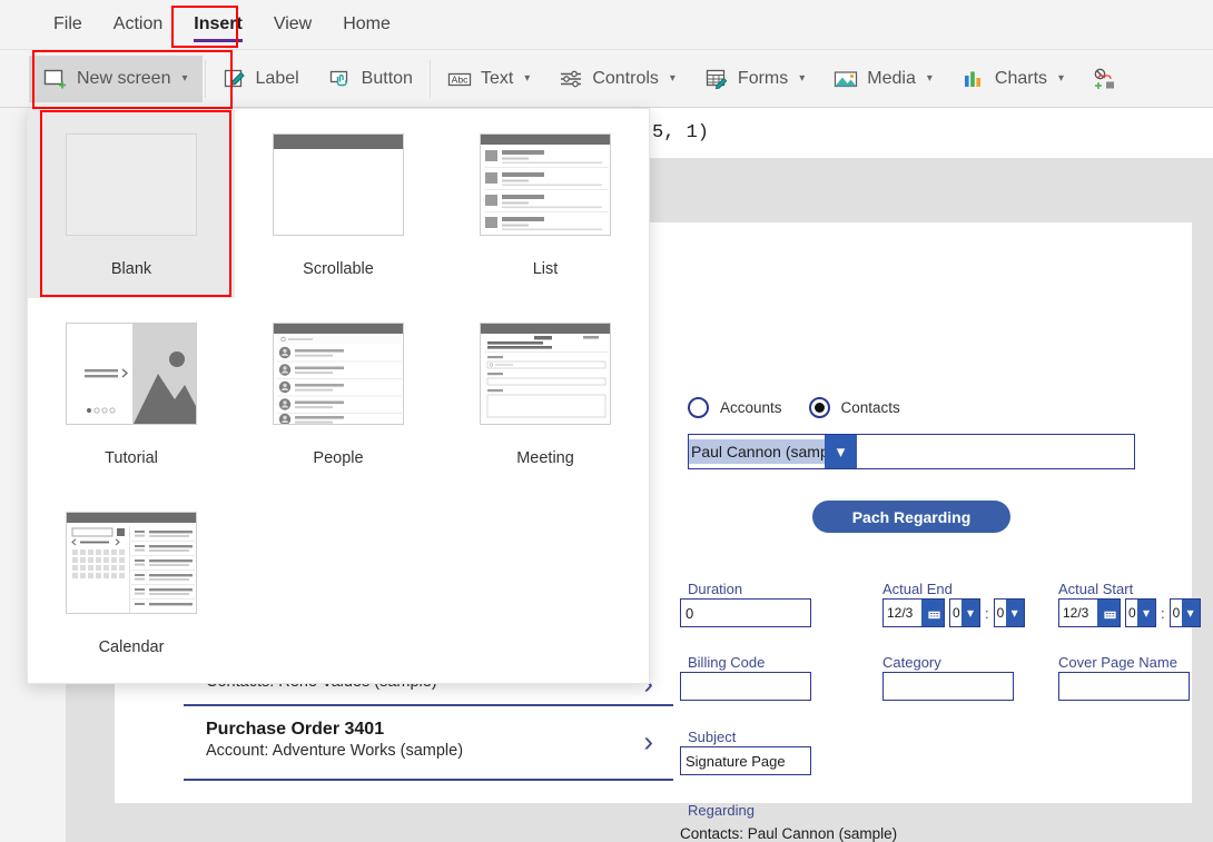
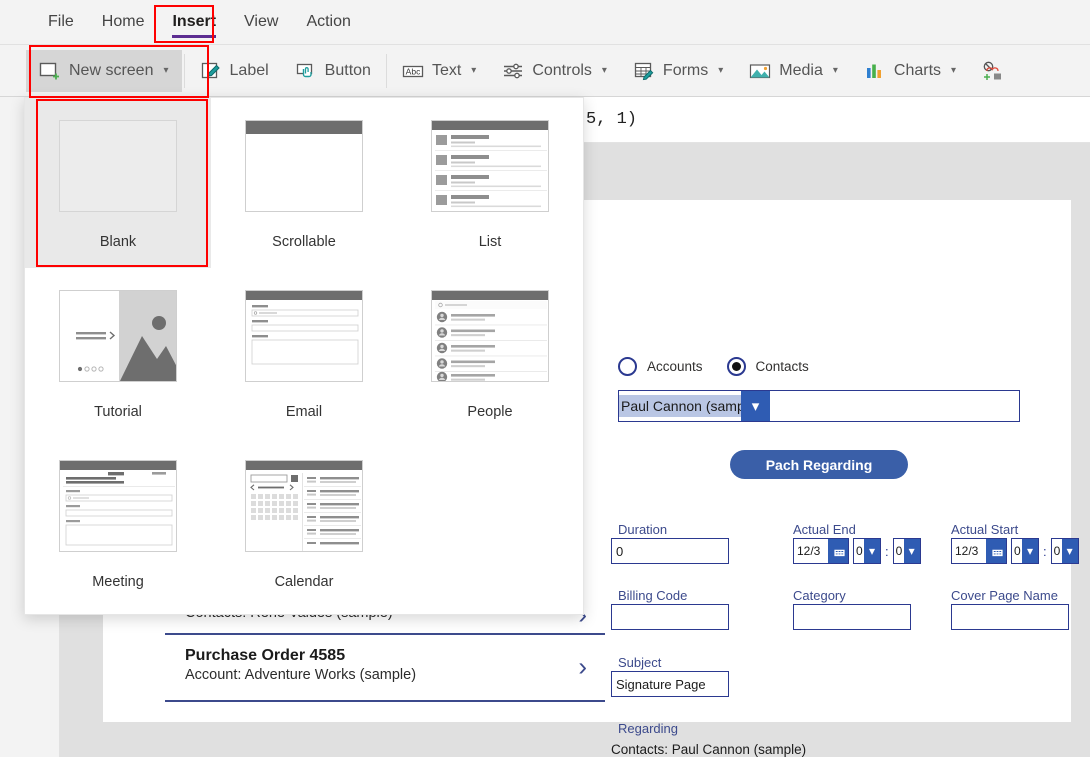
  File
- Action
+ Home
  Insert
  View
- Home
+ Action
  New screen
  ▾
  Label
  Button
  Abc
  Text
  ▾
  Controls
  ▾
  Forms
  ▾
  Media
  ▾
  Charts
  ▾
  5, 1)
  Accounts
  Contacts
  Paul Cannon (sam
  ▾
  Pach Regarding
  Duration
  Actual End
  Actual Start
  0
  12/3
  0
  ▾
  :
  0
  ▾
  12/3
  0
  ▾
  :
  0
  ▾
  Billing Code
  Category
  Cover Page Name
  Subject
  Signature Page
  Regarding
  Contacts: Paul Cannon (sample)
- Purchase Order 3401
+ Purchase Order 4585
  Account: Adventure Works (sample)
  ›
  Blank
  Scrollable
  List
  Tutorial
+ Email
  People
  Meeting
  Calendar
